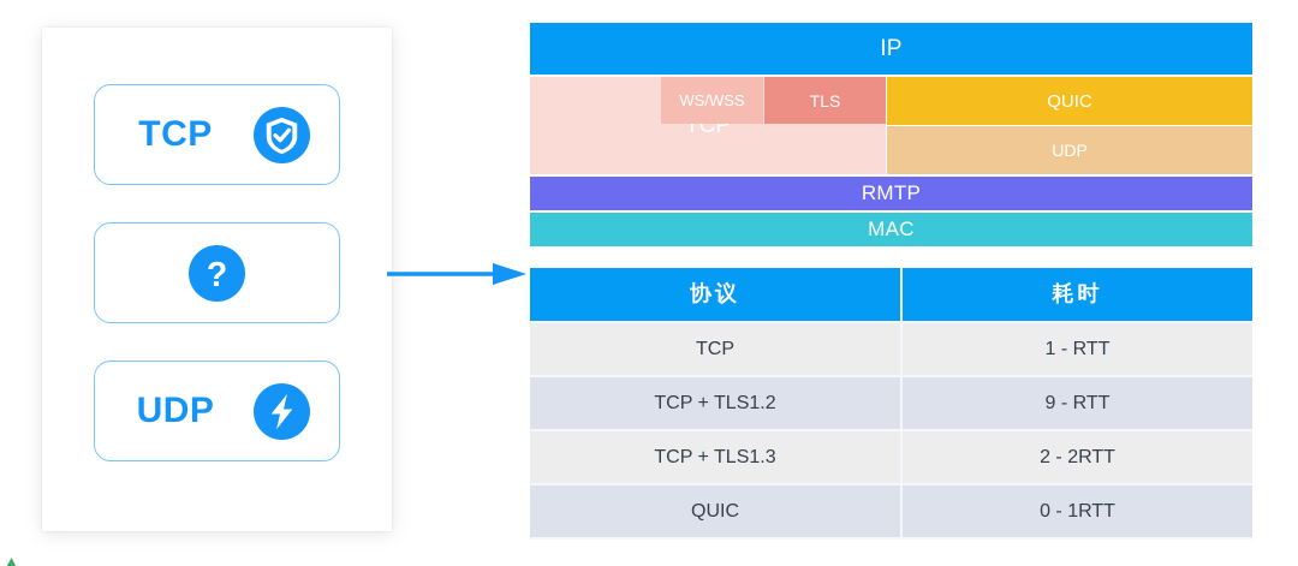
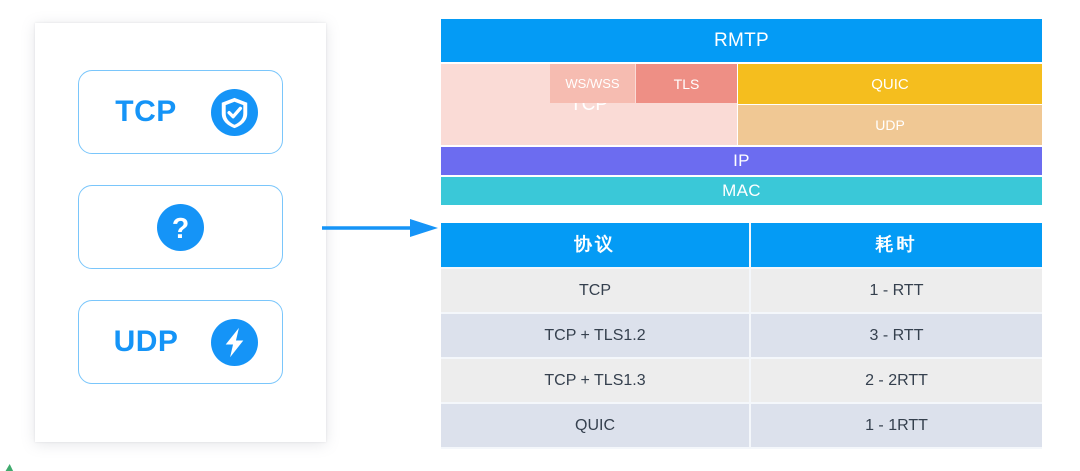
  TCP
  ?
  UDP
- IP
+ RMTP
  TCP
  WS/WSS
  TLS
  QUIC
  UDP
- RMTP
+ IP
  MAC
  协议	耗时
  TCP	1 - RTT
- TCP + TLS1.2	9 - RTT
+ TCP + TLS1.2	3 - RTT
  TCP + TLS1.3	2 - 2RTT
- QUIC	0 - 1RTT
+ QUIC	1 - 1RTT
